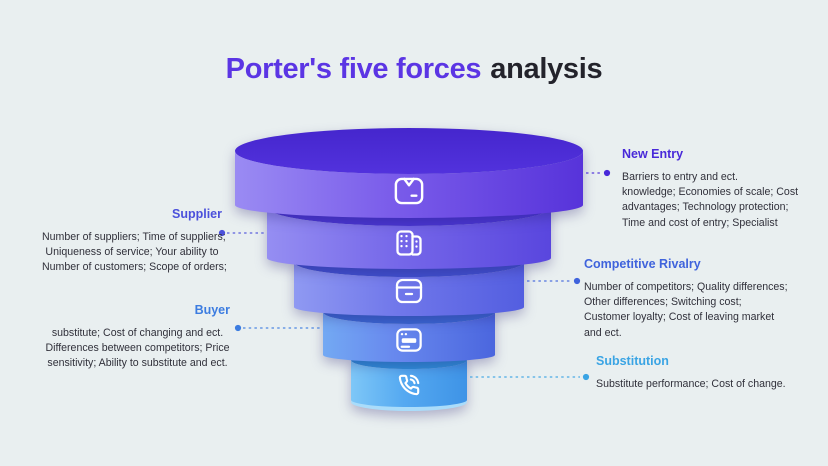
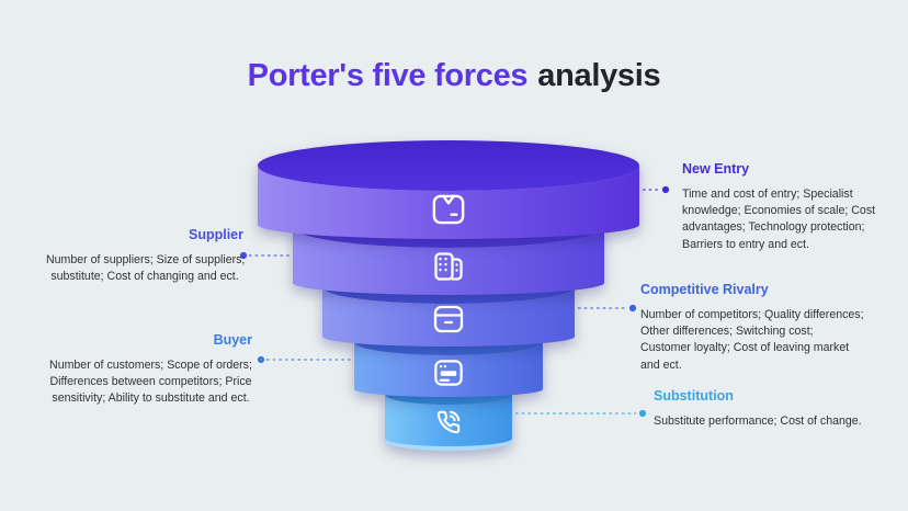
  Porter's five forces analysis
  New Entry
- Barriers to entry and ect.
+ Time and cost of entry; Specialist
  knowledge; Economies of scale; Cost
  advantages; Technology protection;
- Time and cost of entry; Specialist
+ Barriers to entry and ect.
  Supplier
- Number of suppliers; Time of suppliers;
+ Number of suppliers; Size of suppliers;
- Uniqueness of service; Your ability to
- Number of customers; Scope of orders;
+ substitute; Cost of changing and ect.
  Competitive Rivalry
  Number of competitors; Quality differences;
  Other differences; Switching cost;
  Customer loyalty; Cost of leaving market
  and ect.
  Buyer
- substitute; Cost of changing and ect.
+ Number of customers; Scope of orders;
  Differences between competitors; Price
  sensitivity; Ability to substitute and ect.
  Substitution
  Substitute performance; Cost of change.
